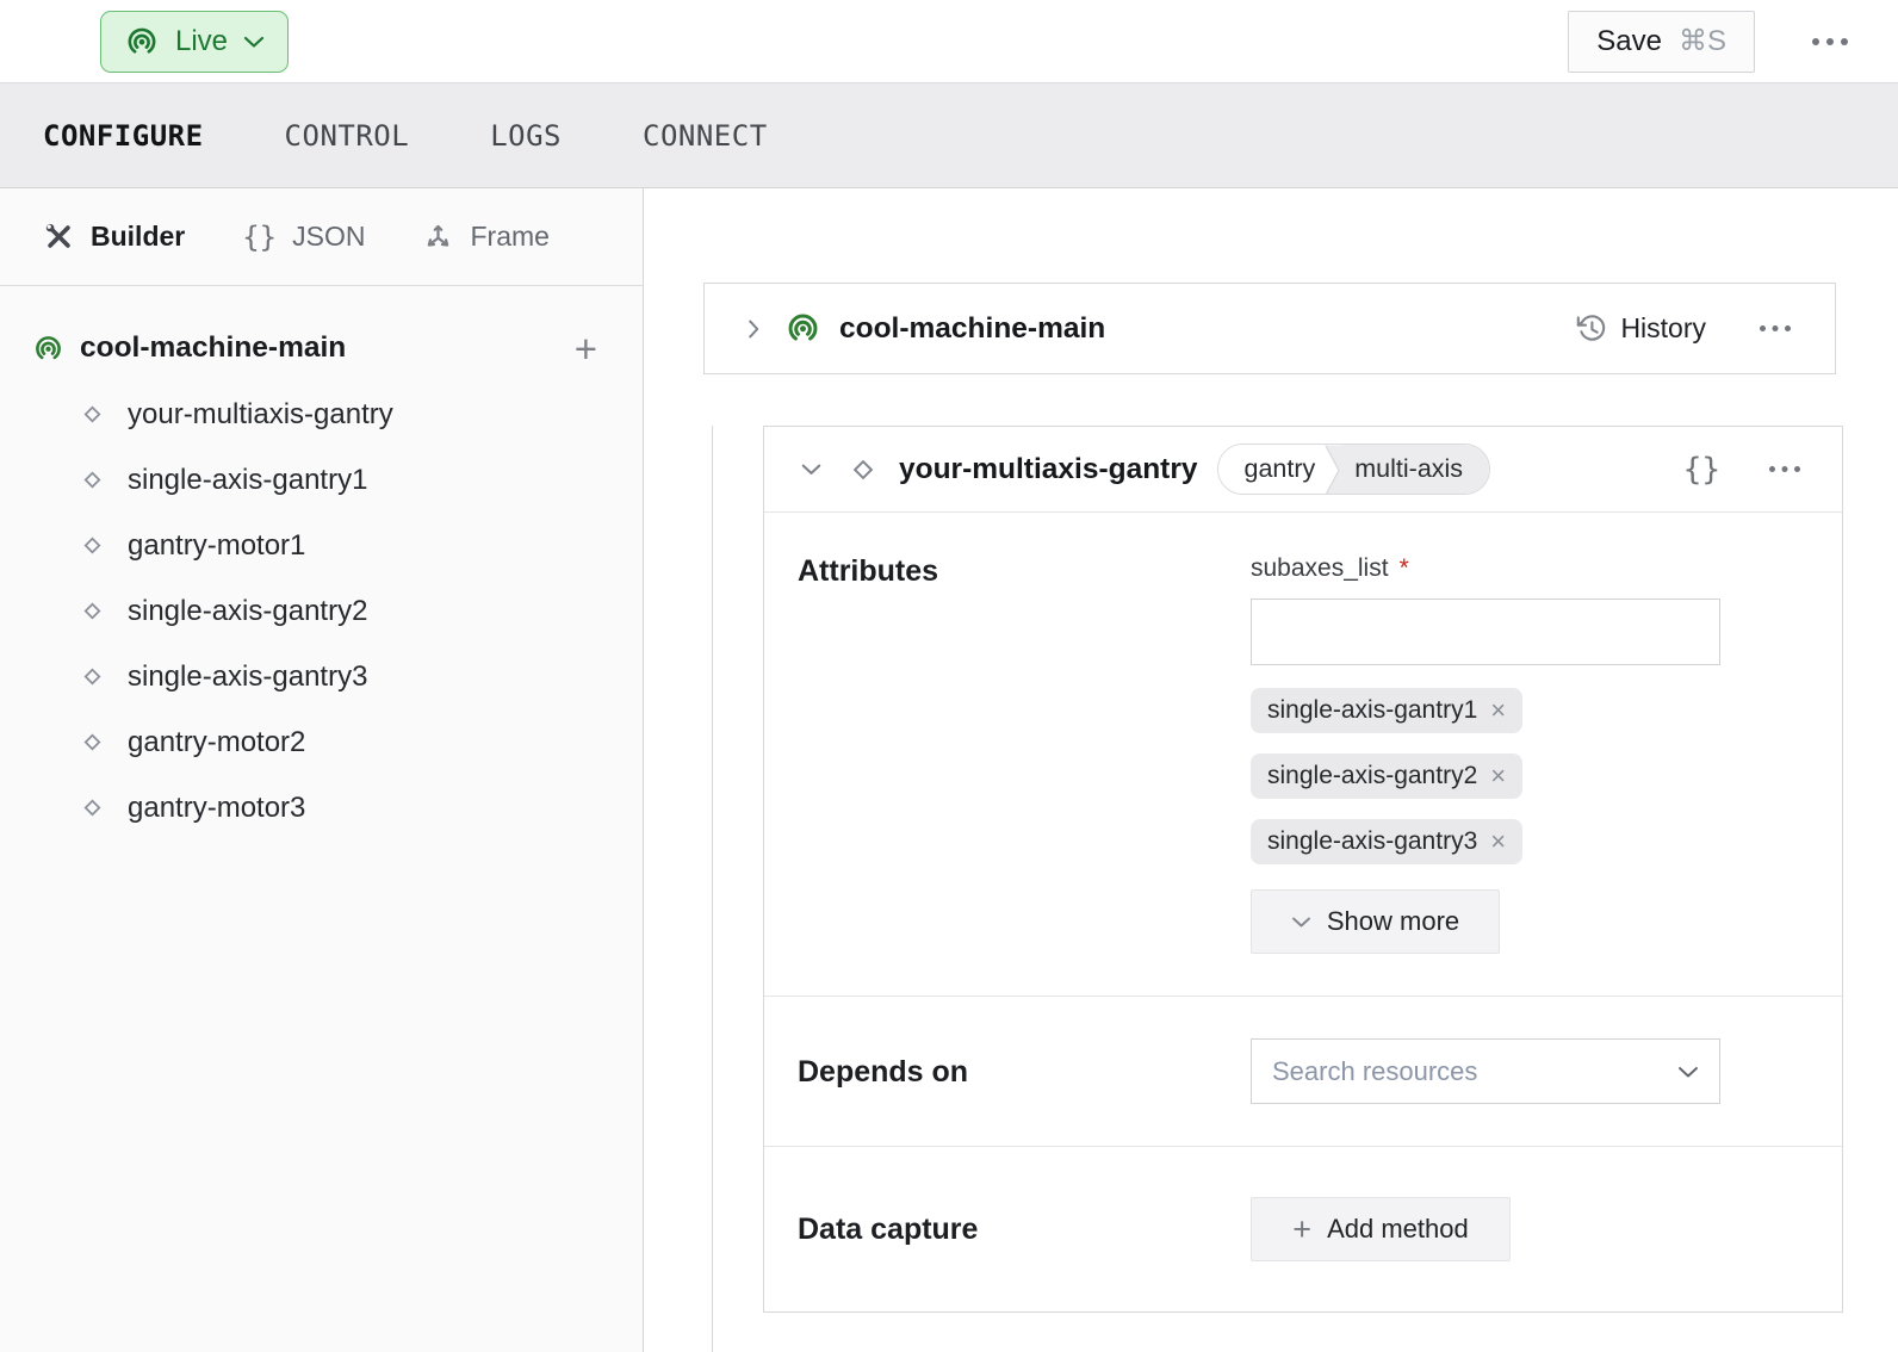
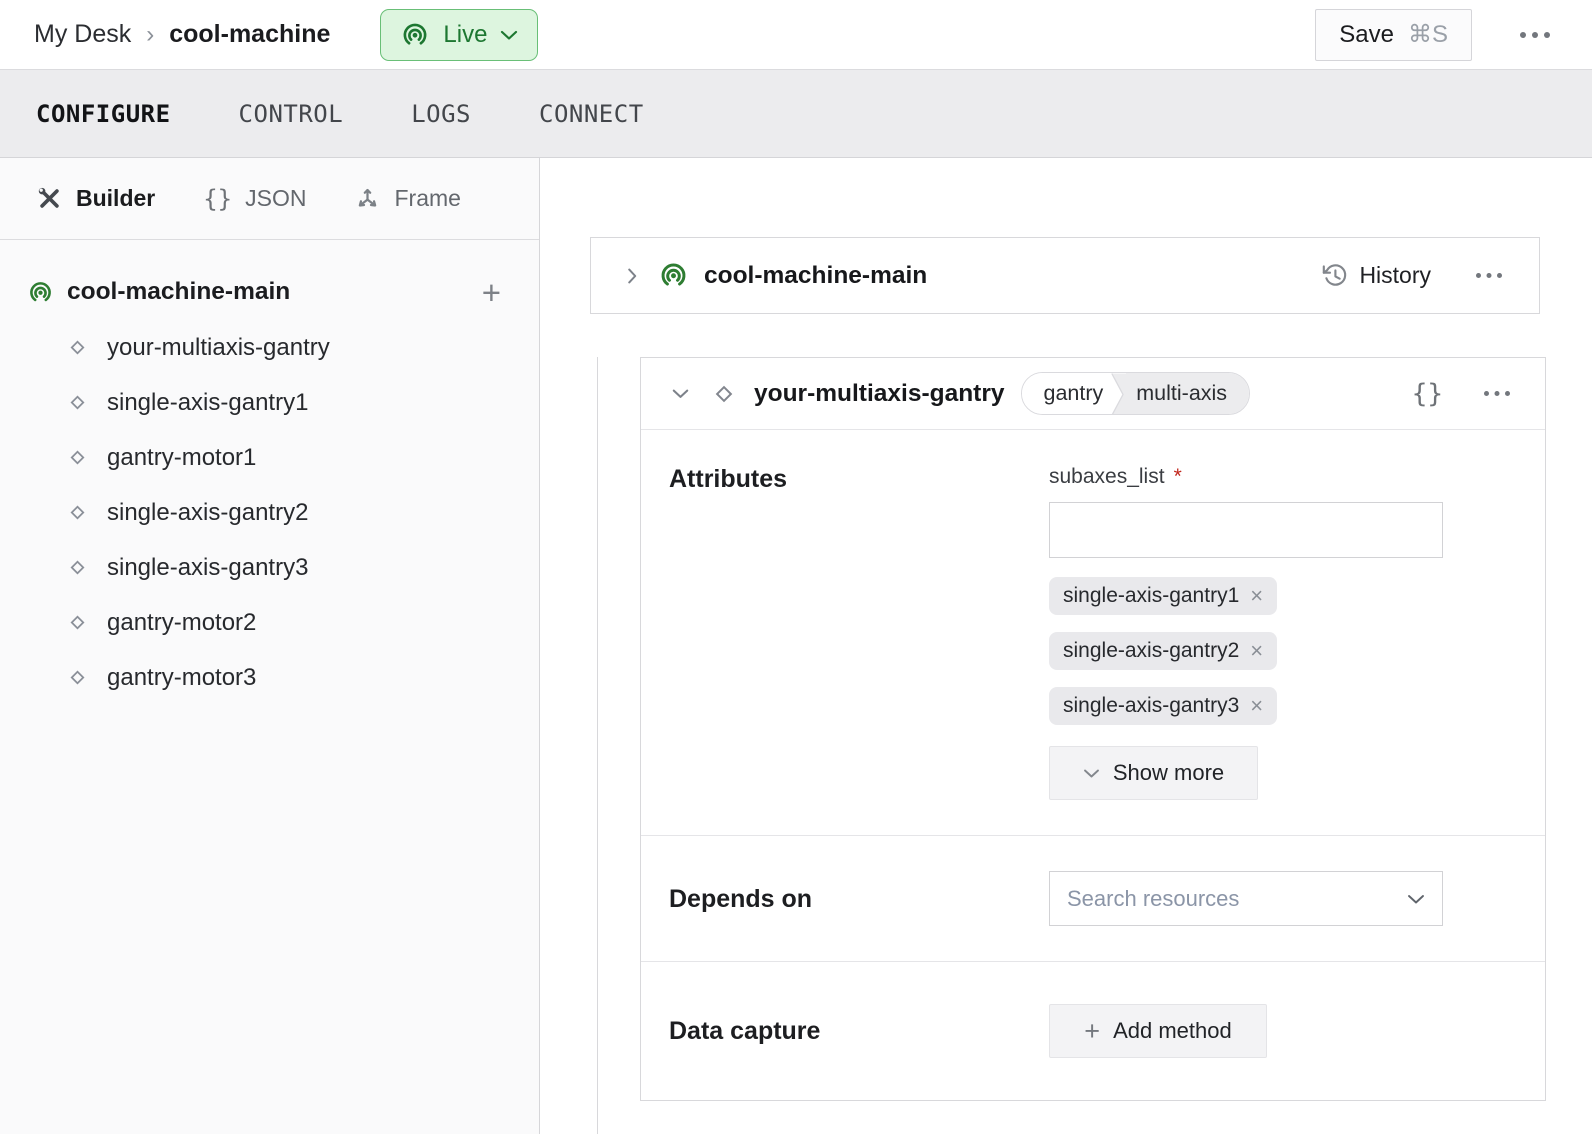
+ My Desk
+ ›
+ cool-machine
  Live
  Save
  ⌘S
  CONFIGURE
  CONTROL
  LOGS
  CONNECT
  Builder
  {}
  JSON
  Frame
  cool-machine-main
  +
  your-multiaxis-gantry
  single-axis-gantry1
  gantry-motor1
  single-axis-gantry2
  single-axis-gantry3
  gantry-motor2
  gantry-motor3
  cool-machine-main
  History
  your-multiaxis-gantry
  gantry
  multi-axis
  {}
  Attributes
  subaxes_list
  *
  single-axis-gantry1
  ×
  single-axis-gantry2
  ×
  single-axis-gantry3
  ×
  Show more
  Depends on
  Search resources
  Data capture
  +
  Add method
